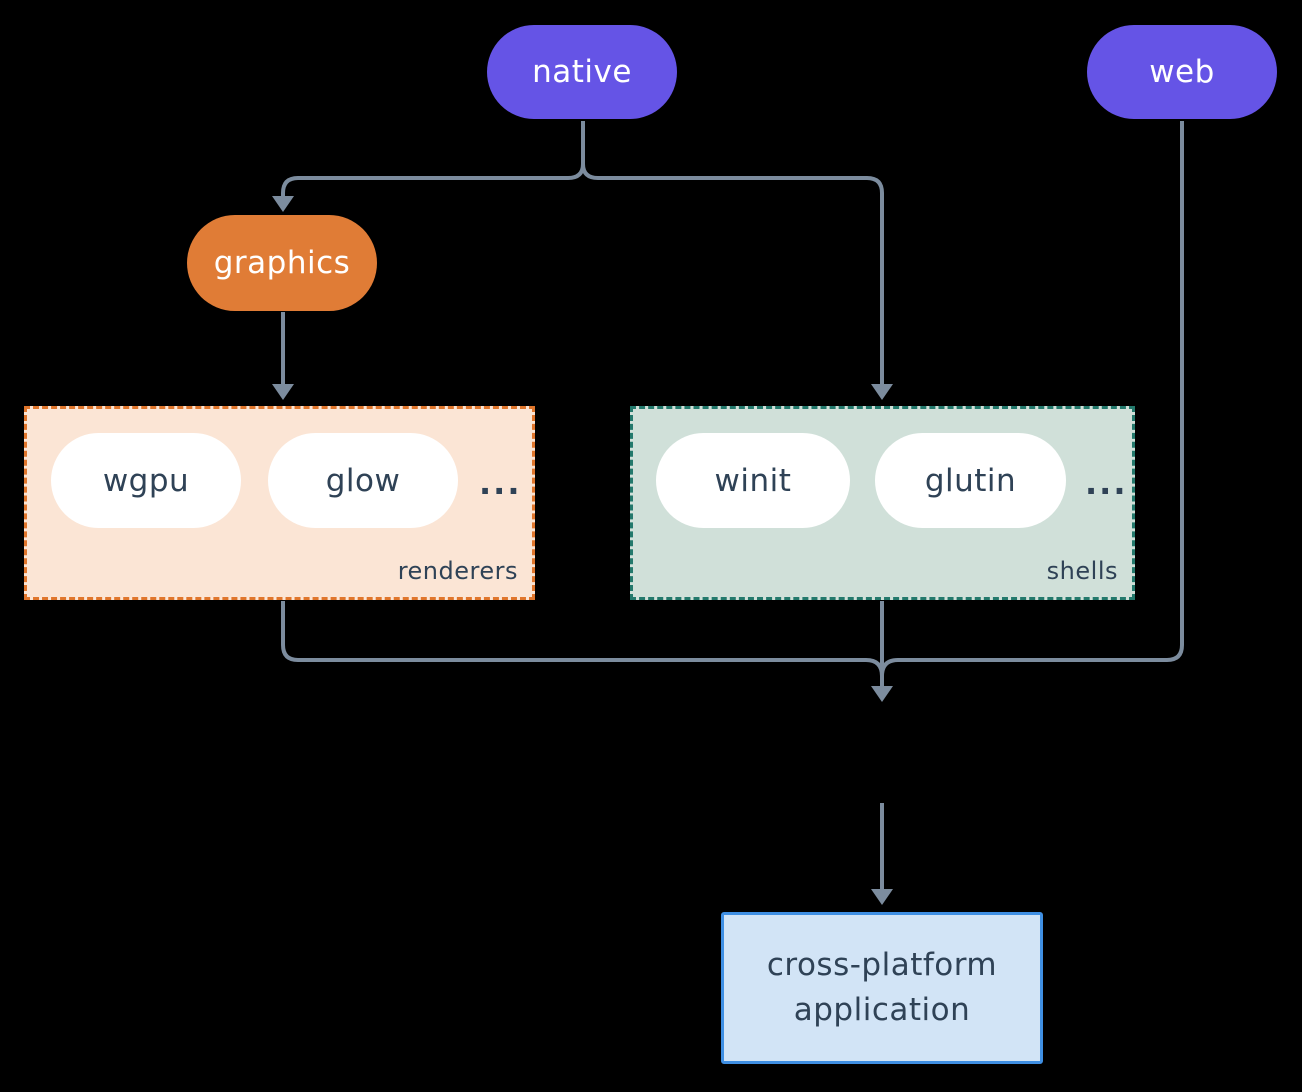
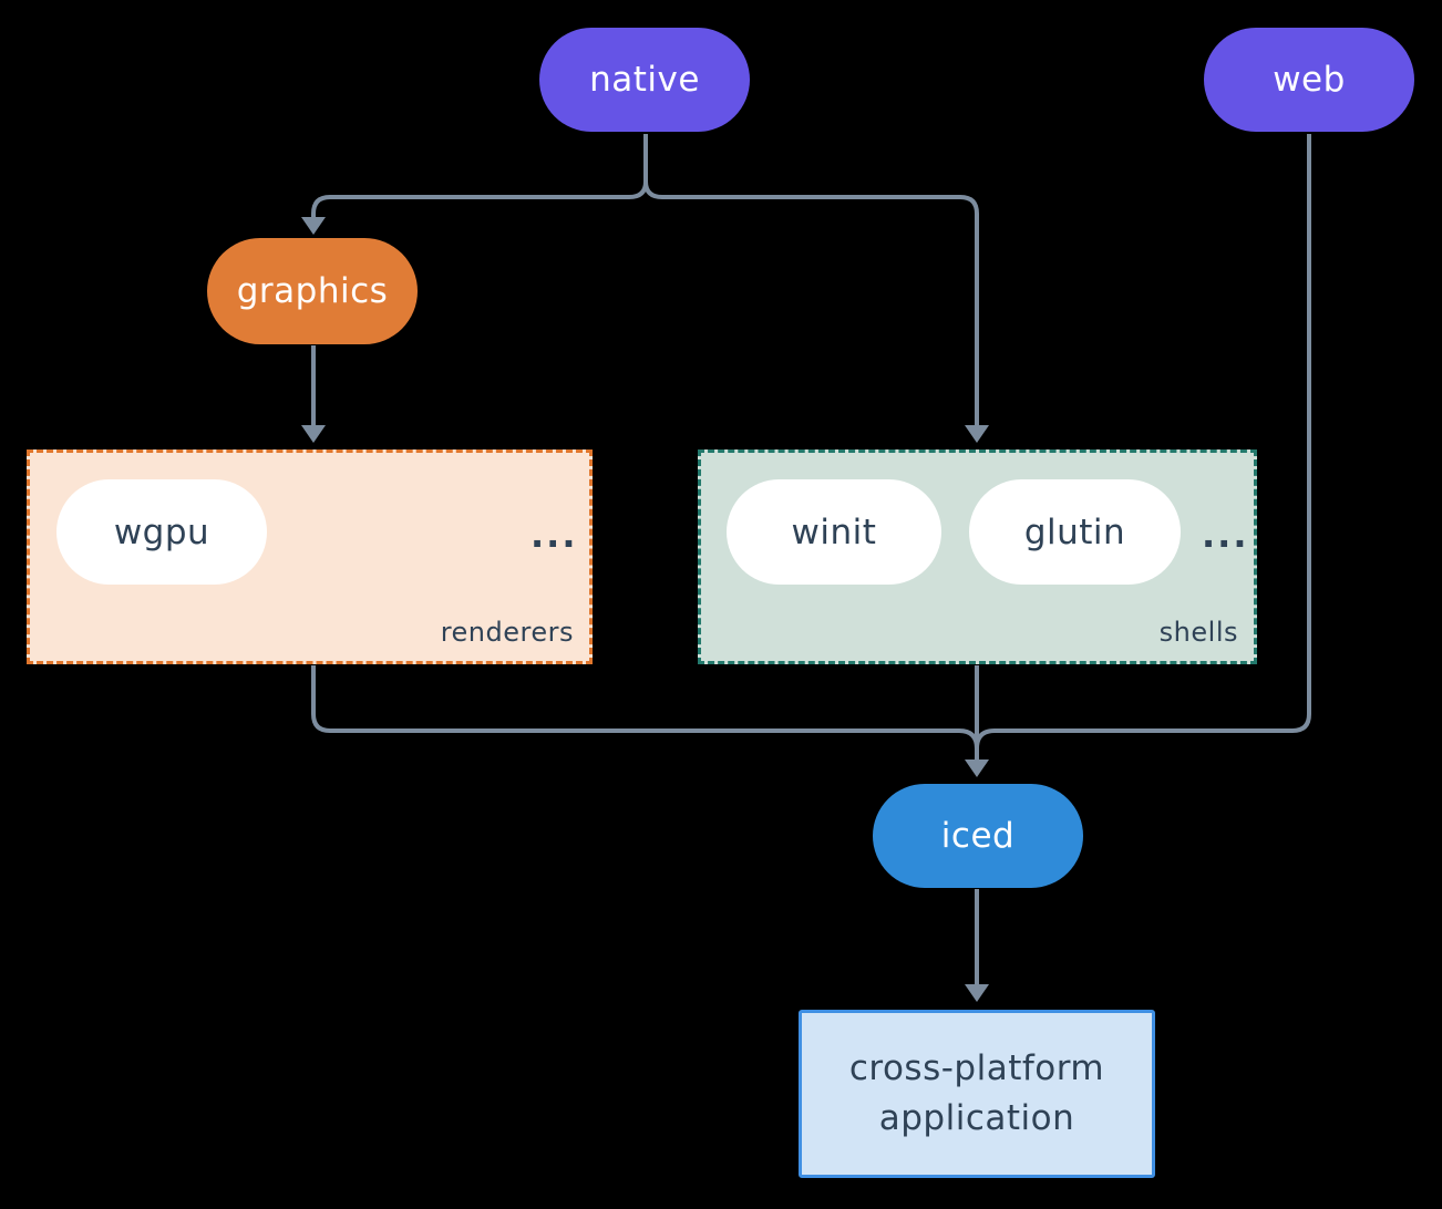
  native
  web
  graphics
  wgpu
- glow
  ...
  renderers
  winit
  glutin
  ...
  shells
+ iced
  cross-platform
  application
